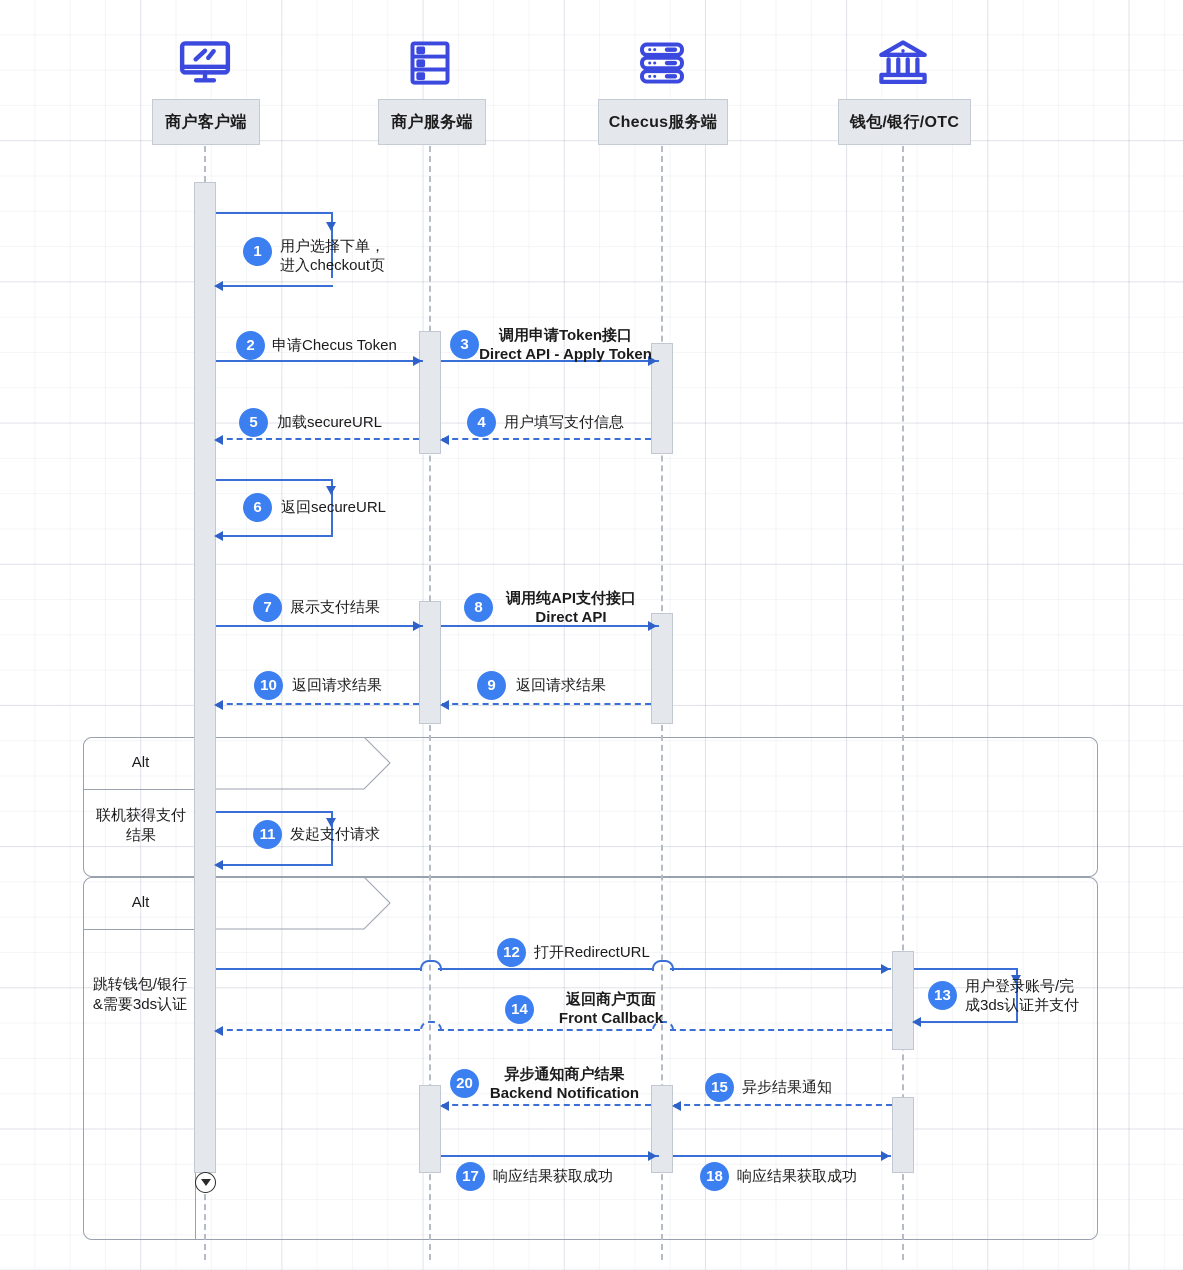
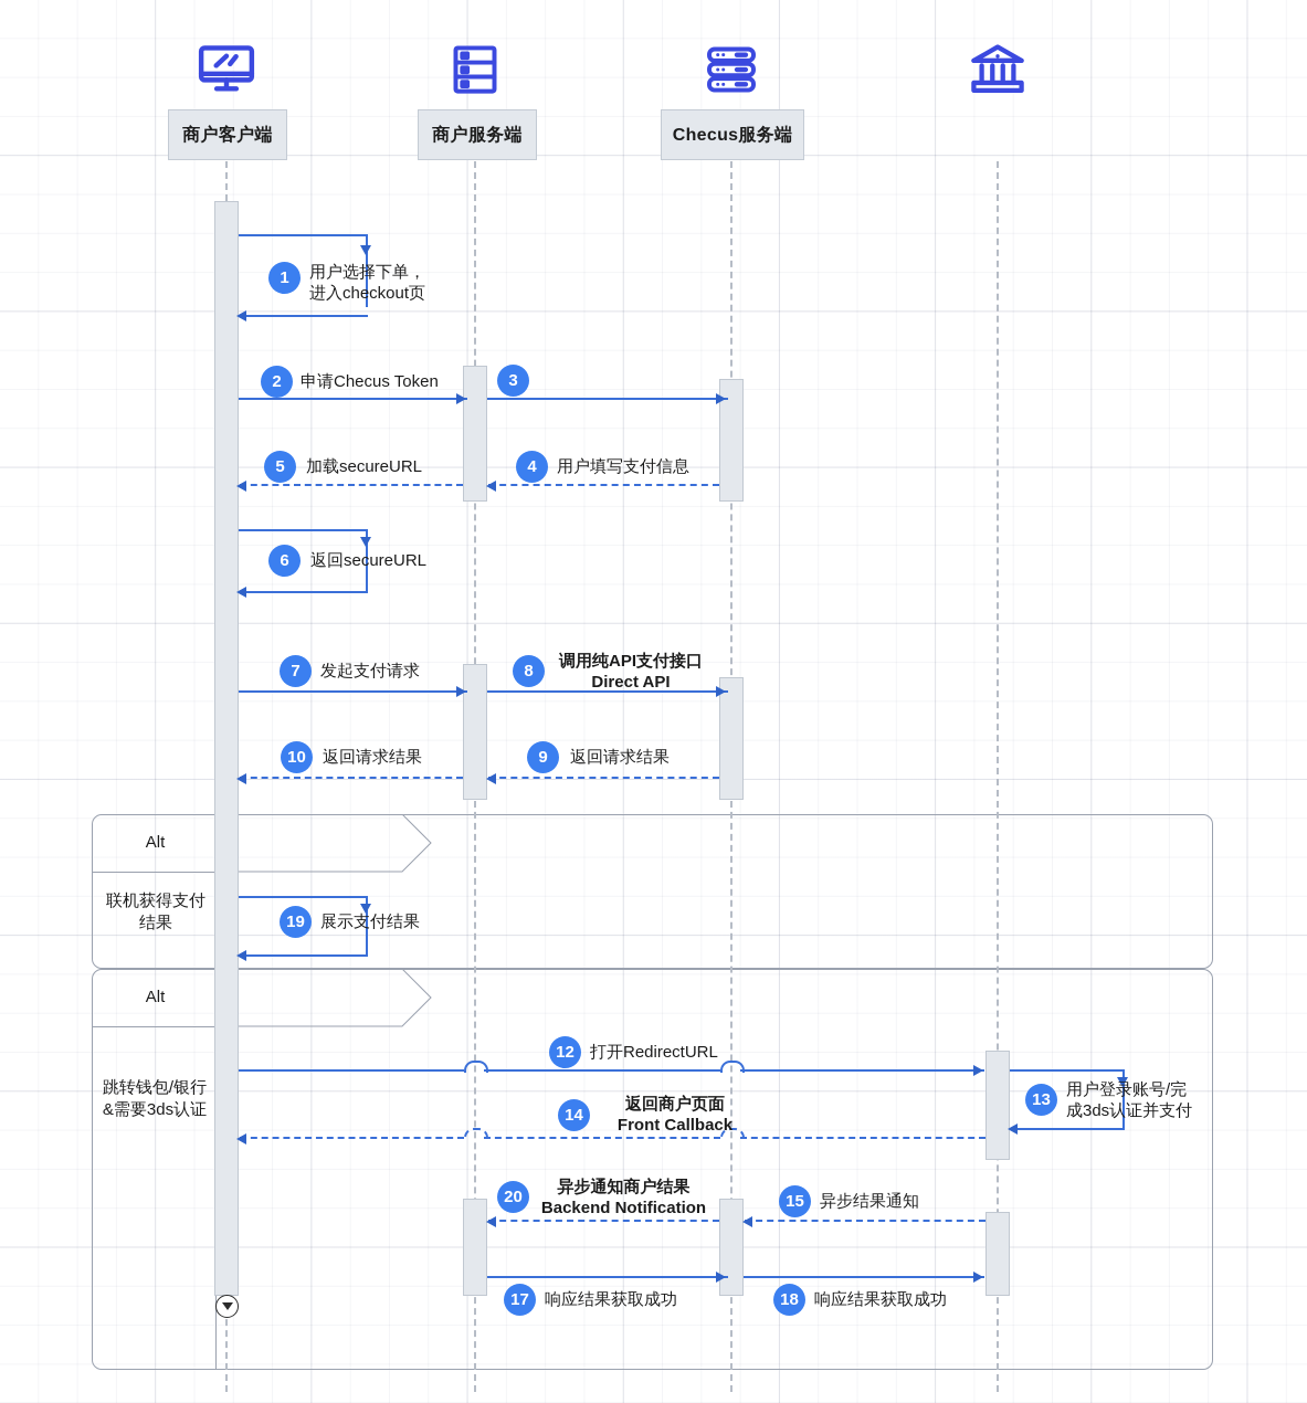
  Alt
  联机获得支付
  结果
  Alt
  跳转钱包/银行
  &需要3ds认证
  商户客户端
  商户服务端
  Checus服务端
- 钱包/银行/OTC
  1
  用户选择下单，
  进入checkout页
  2
  申请Checus Token
  3
- 调用申请Token接口
- Direct API - Apply Token
  4
  用户填写支付信息
  5
  加载secureURL
  6
  返回secureURL
  7
- 展示支付结果
+ 发起支付请求
  8
  调用纯API支付接口
  Direct API
  9
  返回请求结果
  10
  返回请求结果
- 11
+ 19
- 发起支付请求
+ 展示支付结果
  12
  打开RedirectURL
  13
  用户登录账号/完
  成3ds认证并支付
  14
  返回商户页面
  Front Callback
  15
  异步结果通知
  20
  异步通知商户结果
  Backend Notification
  17
  响应结果获取成功
  18
  响应结果获取成功
